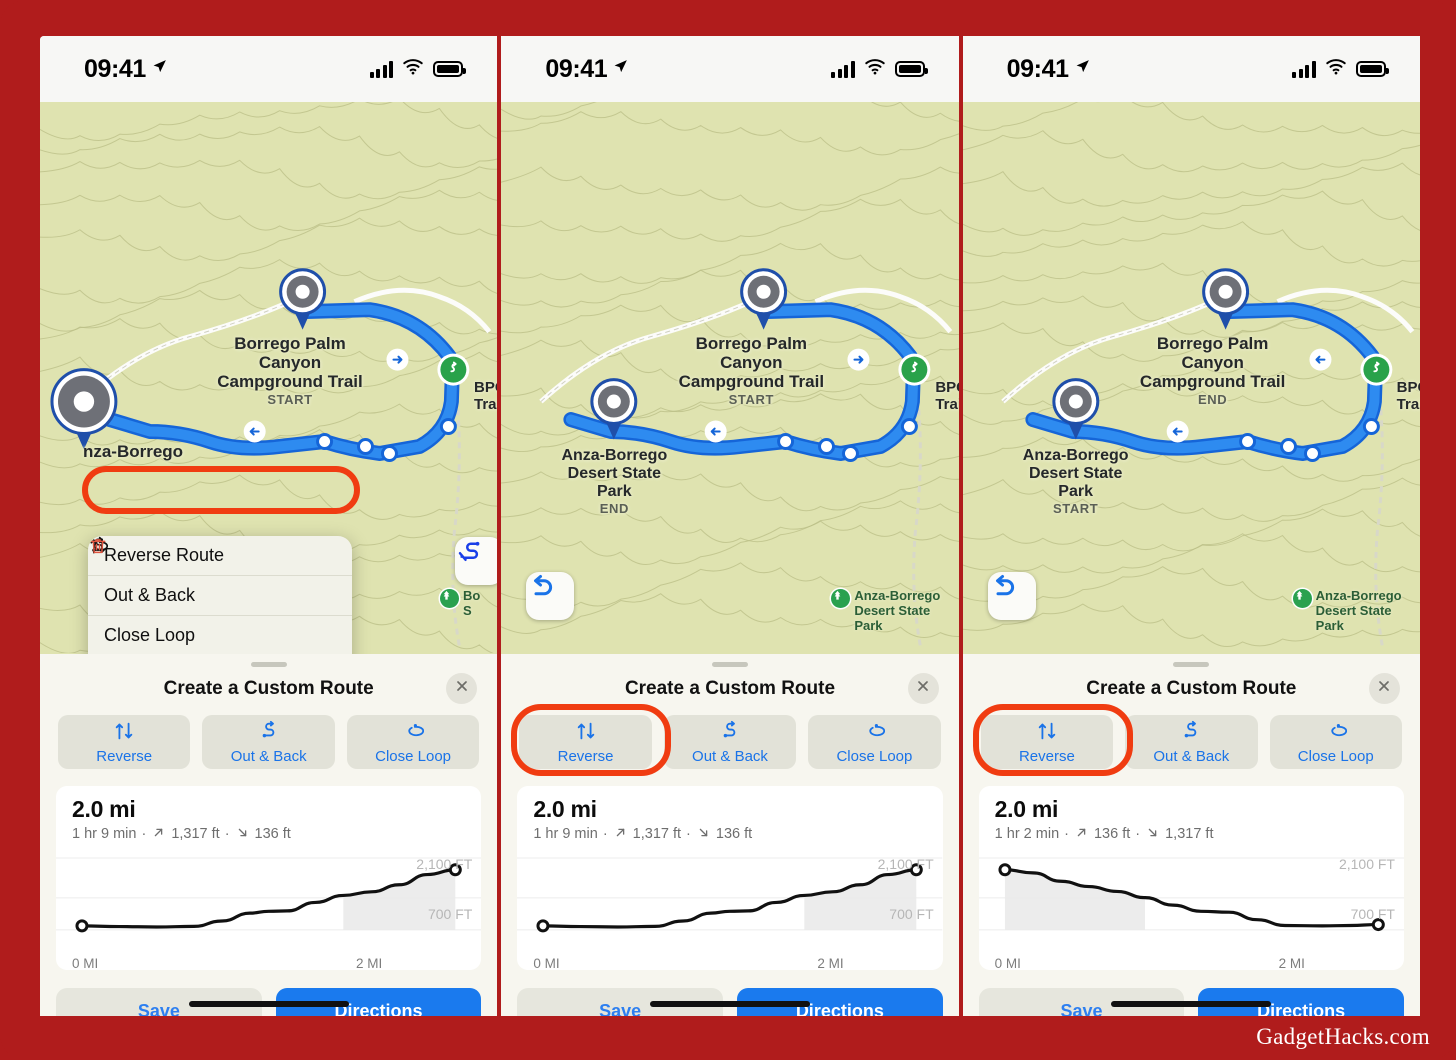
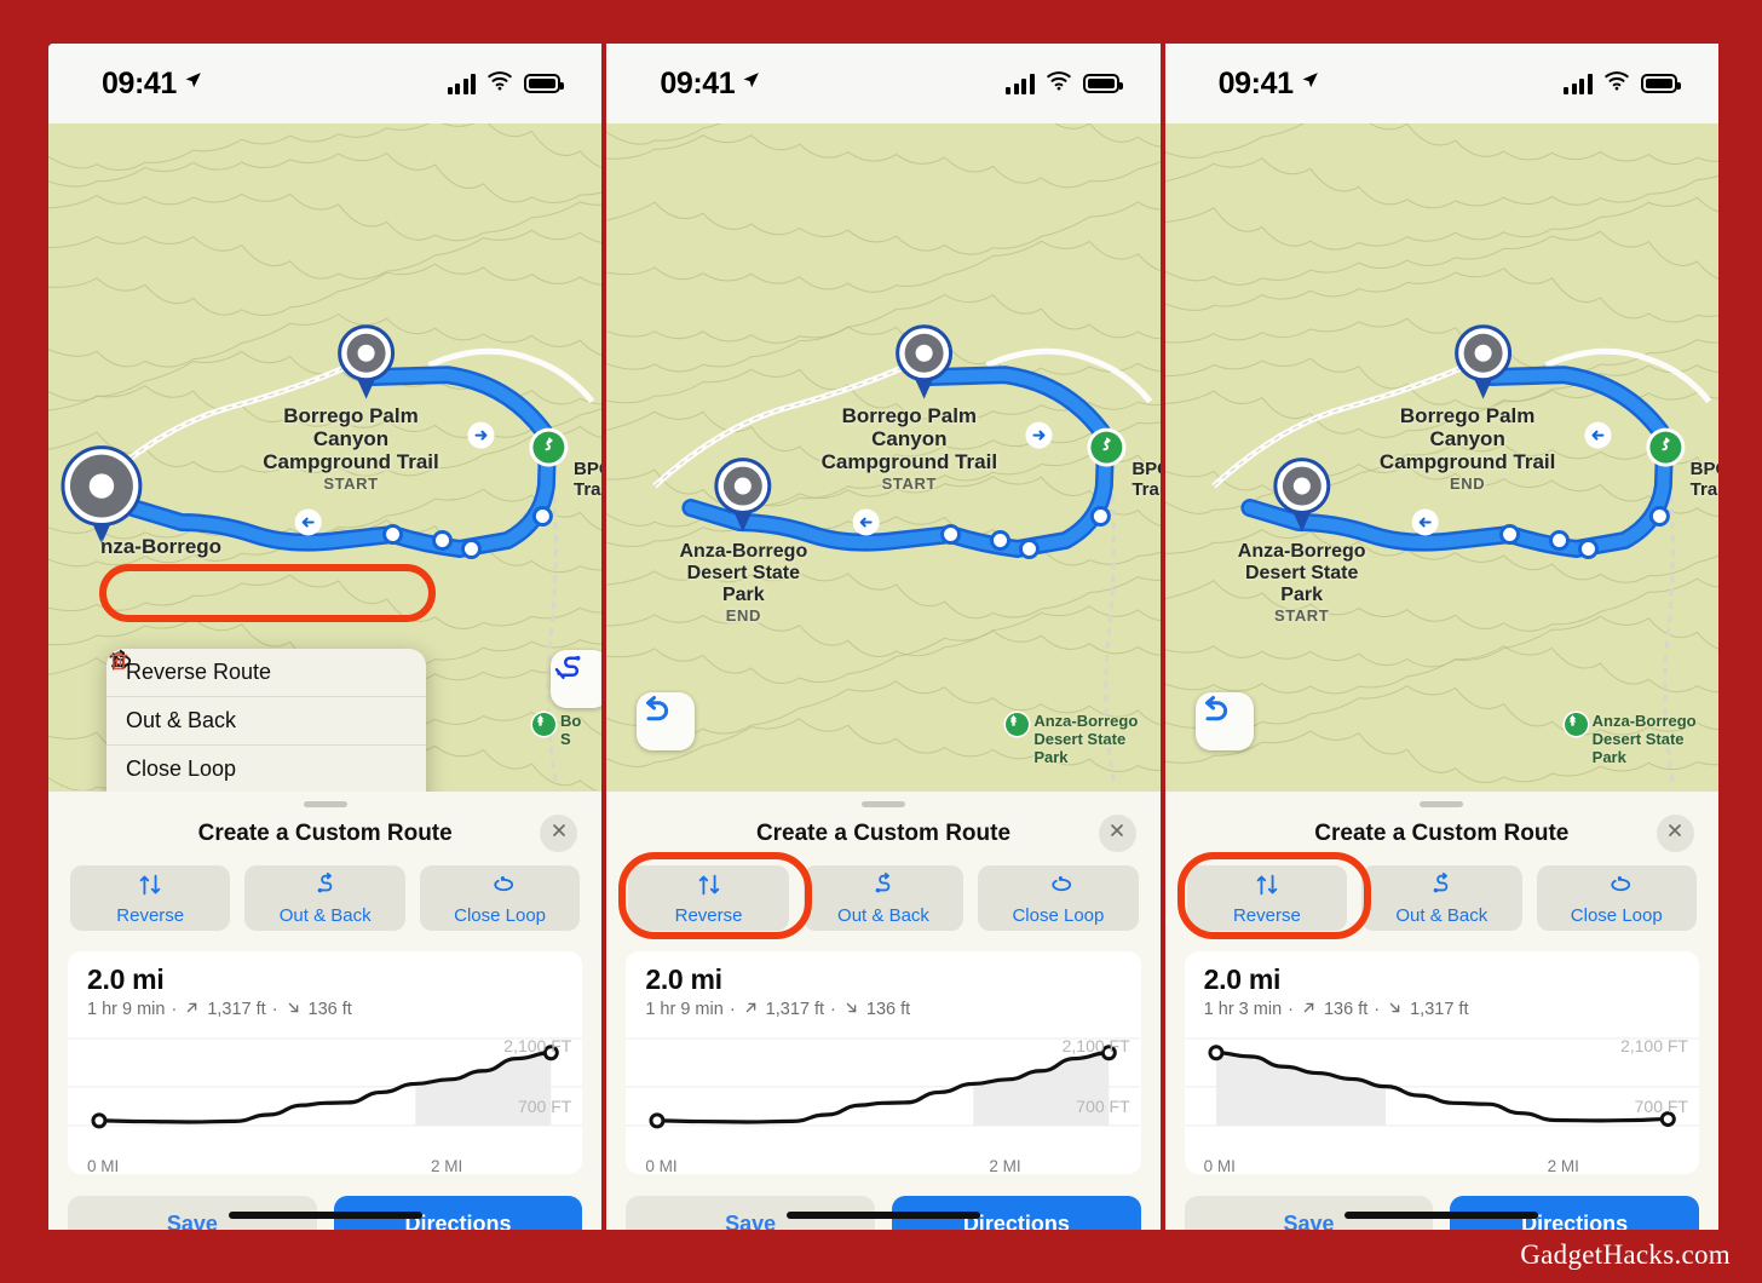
  09:41
  Borrego Palm
  Canyon
  Campground Trail
  START
  nza-Borrego
  Tra
  Bo
  S
  Reverse Route
  Out & Back
  Close Loop
  Create a Custom Route
  Reverse
  Out & Back
  Close Loop
  2.0 mi
  1 hr 9 min
  ·
  1,317 ft
  ·
  136 ft
  2,100 FT
  700 FT
  0 MI
  2 MI
  Save
  Directions
  09:41
  Borrego Palm
  Canyon
  Campground Trail
  START
  Anza-Borrego
  Desert State
  Park
  END
  Anza-Borrego
  Desert State
  Park
  Create a Custom Route
  Reverse
  Out & Back
  Close Loop
  2.0 mi
  1 hr 9 min
  ·
  1,317 ft
  ·
  136 ft
  2,100 FT
  700 FT
  0 MI
  2 MI
  Save
  Directions
  09:41
  Borrego Palm
  Canyon
  Campground Trail
  END
  Anza-Borrego
  Desert State
  Park
  START
  Anza-Borrego
  Desert State
  Park
  Create a Custom Route
  Reverse
  Out & Back
  Close Loop
  2.0 mi
- 1 hr 2 min
+ 1 hr 3 min
  ·
  136 ft
  ·
  1,317 ft
  2,100 FT
  700 FT
  0 MI
  2 MI
  Save
  Directions
  GadgetHacks.com
